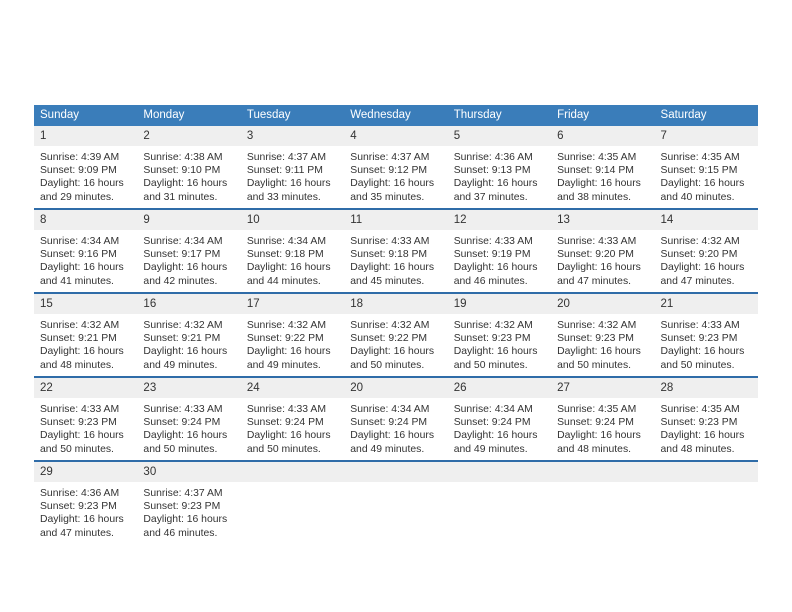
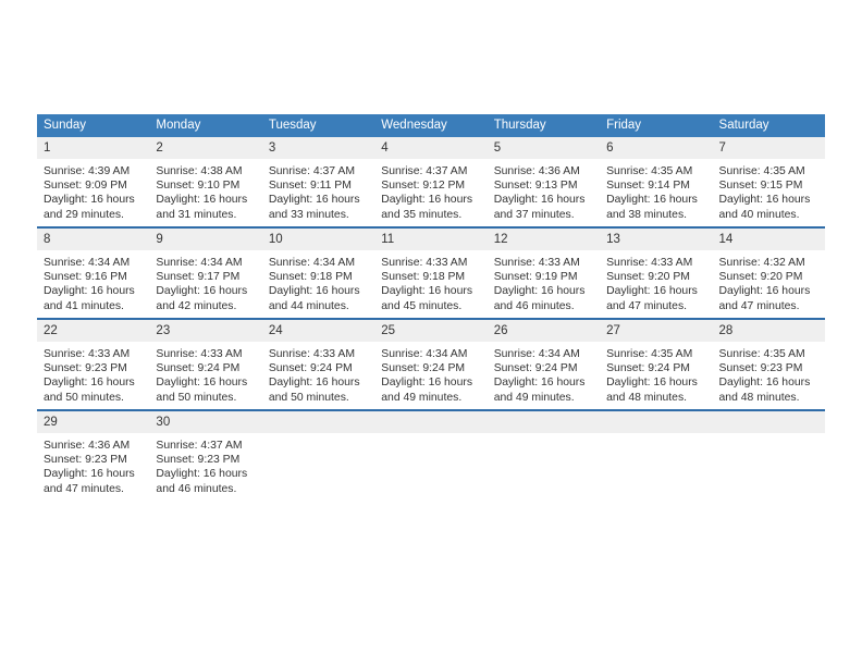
  Sunday	Monday	Tuesday	Wednesday	Thursday	Friday	Saturday
  1 Sunrise: 4:39 AM Sunset: 9:09 PM Daylight: 16 hours and 29 minutes.	2 Sunrise: 4:38 AM Sunset: 9:10 PM Daylight: 16 hours and 31 minutes.	3 Sunrise: 4:37 AM Sunset: 9:11 PM Daylight: 16 hours and 33 minutes.	4 Sunrise: 4:37 AM Sunset: 9:12 PM Daylight: 16 hours and 35 minutes.	5 Sunrise: 4:36 AM Sunset: 9:13 PM Daylight: 16 hours and 37 minutes.	6 Sunrise: 4:35 AM Sunset: 9:14 PM Daylight: 16 hours and 38 minutes.	7 Sunrise: 4:35 AM Sunset: 9:15 PM Daylight: 16 hours and 40 minutes.
  8 Sunrise: 4:34 AM Sunset: 9:16 PM Daylight: 16 hours and 41 minutes.	9 Sunrise: 4:34 AM Sunset: 9:17 PM Daylight: 16 hours and 42 minutes.	10 Sunrise: 4:34 AM Sunset: 9:18 PM Daylight: 16 hours and 44 minutes.	11 Sunrise: 4:33 AM Sunset: 9:18 PM Daylight: 16 hours and 45 minutes.	12 Sunrise: 4:33 AM Sunset: 9:19 PM Daylight: 16 hours and 46 minutes.	13 Sunrise: 4:33 AM Sunset: 9:20 PM Daylight: 16 hours and 47 minutes.	14 Sunrise: 4:32 AM Sunset: 9:20 PM Daylight: 16 hours and 47 minutes.
- 15 Sunrise: 4:32 AM Sunset: 9:21 PM Daylight: 16 hours and 48 minutes.	16 Sunrise: 4:32 AM Sunset: 9:21 PM Daylight: 16 hours and 49 minutes.	17 Sunrise: 4:32 AM Sunset: 9:22 PM Daylight: 16 hours and 49 minutes.	18 Sunrise: 4:32 AM Sunset: 9:22 PM Daylight: 16 hours and 50 minutes.	19 Sunrise: 4:32 AM Sunset: 9:23 PM Daylight: 16 hours and 50 minutes.	20 Sunrise: 4:32 AM Sunset: 9:23 PM Daylight: 16 hours and 50 minutes.	21 Sunrise: 4:33 AM Sunset: 9:23 PM Daylight: 16 hours and 50 minutes.
- 22 Sunrise: 4:33 AM Sunset: 9:23 PM Daylight: 16 hours and 50 minutes.	23 Sunrise: 4:33 AM Sunset: 9:24 PM Daylight: 16 hours and 50 minutes.	24 Sunrise: 4:33 AM Sunset: 9:24 PM Daylight: 16 hours and 50 minutes.	20 Sunrise: 4:34 AM Sunset: 9:24 PM Daylight: 16 hours and 49 minutes.	26 Sunrise: 4:34 AM Sunset: 9:24 PM Daylight: 16 hours and 49 minutes.	27 Sunrise: 4:35 AM Sunset: 9:24 PM Daylight: 16 hours and 48 minutes.	28 Sunrise: 4:35 AM Sunset: 9:23 PM Daylight: 16 hours and 48 minutes.
+ 22 Sunrise: 4:33 AM Sunset: 9:23 PM Daylight: 16 hours and 50 minutes.	23 Sunrise: 4:33 AM Sunset: 9:24 PM Daylight: 16 hours and 50 minutes.	24 Sunrise: 4:33 AM Sunset: 9:24 PM Daylight: 16 hours and 50 minutes.	25 Sunrise: 4:34 AM Sunset: 9:24 PM Daylight: 16 hours and 49 minutes.	26 Sunrise: 4:34 AM Sunset: 9:24 PM Daylight: 16 hours and 49 minutes.	27 Sunrise: 4:35 AM Sunset: 9:24 PM Daylight: 16 hours and 48 minutes.	28 Sunrise: 4:35 AM Sunset: 9:23 PM Daylight: 16 hours and 48 minutes.
  29 Sunrise: 4:36 AM Sunset: 9:23 PM Daylight: 16 hours and 47 minutes.	30 Sunrise: 4:37 AM Sunset: 9:23 PM Daylight: 16 hours and 46 minutes.
